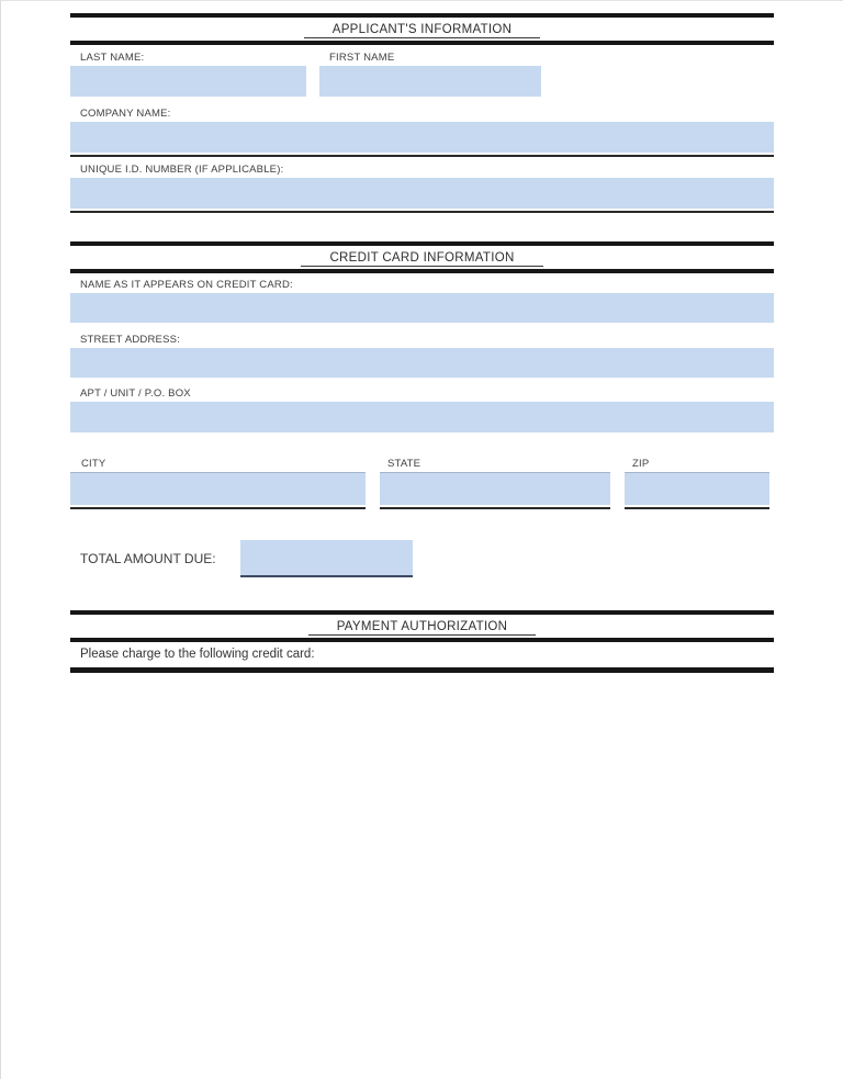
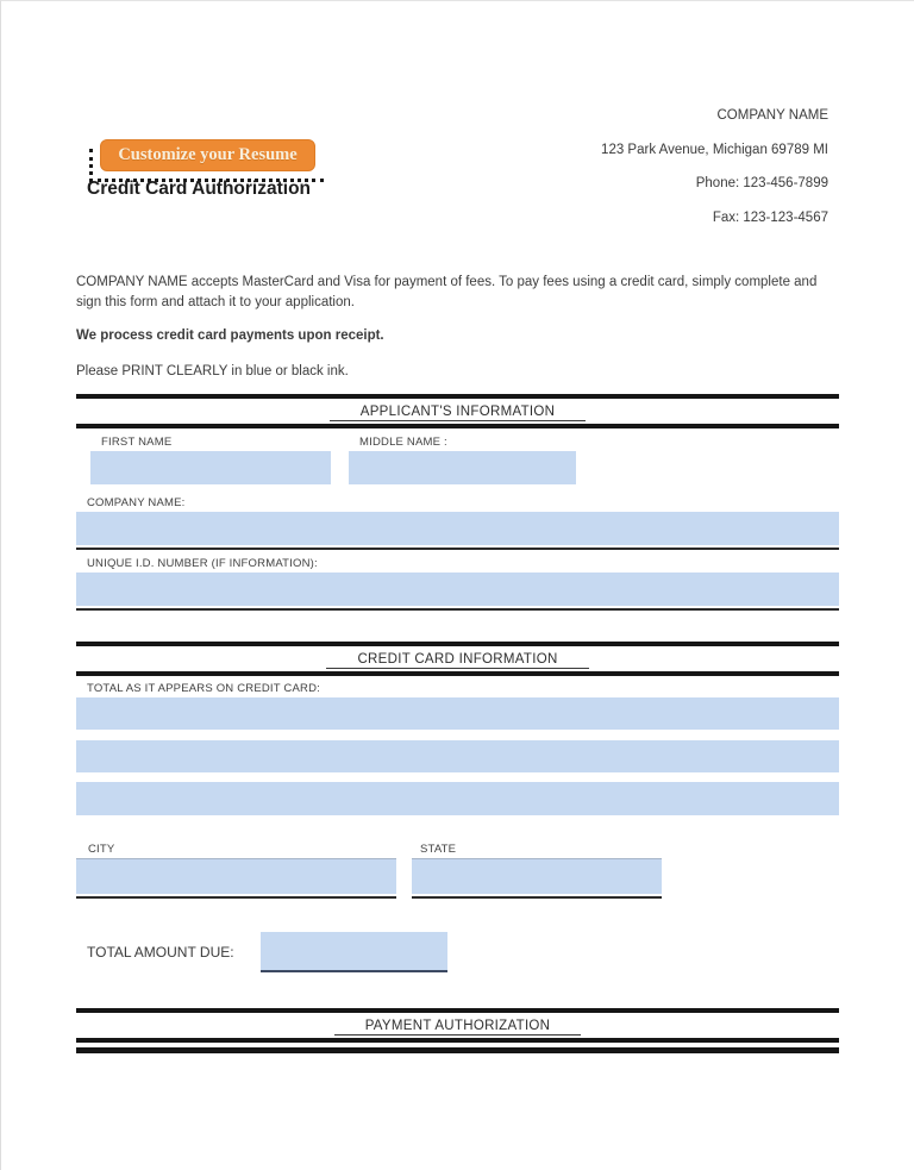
+ Customize your Resume
+ Credit Card Authorization
+ COMPANY NAME
+ 123 Park Avenue, Michigan 69789 MI
+ Phone: 123-456-7899
+ Fax: 123-123-4567
+ COMPANY NAME accepts MasterCard and Visa for payment of fees. To pay fees using a credit card, simply complete and sign this form and attach it to your application.
+ We process credit card payments upon receipt.
+ Please PRINT CLEARLY in blue or black ink.
  APPLICANT'S INFORMATION
- LAST NAME:
  FIRST NAME
+ MIDDLE NAME :
  COMPANY NAME:
- UNIQUE I.D. NUMBER (IF APPLICABLE):
+ UNIQUE I.D. NUMBER (IF INFORMATION):
  CREDIT CARD INFORMATION
- NAME AS IT APPEARS ON CREDIT CARD:
+ TOTAL AS IT APPEARS ON CREDIT CARD:
- STREET ADDRESS:
- APT / UNIT / P.O. BOX
  CITY
  STATE
- ZIP
  TOTAL AMOUNT DUE:
  PAYMENT AUTHORIZATION
- Please charge to the following credit card:
